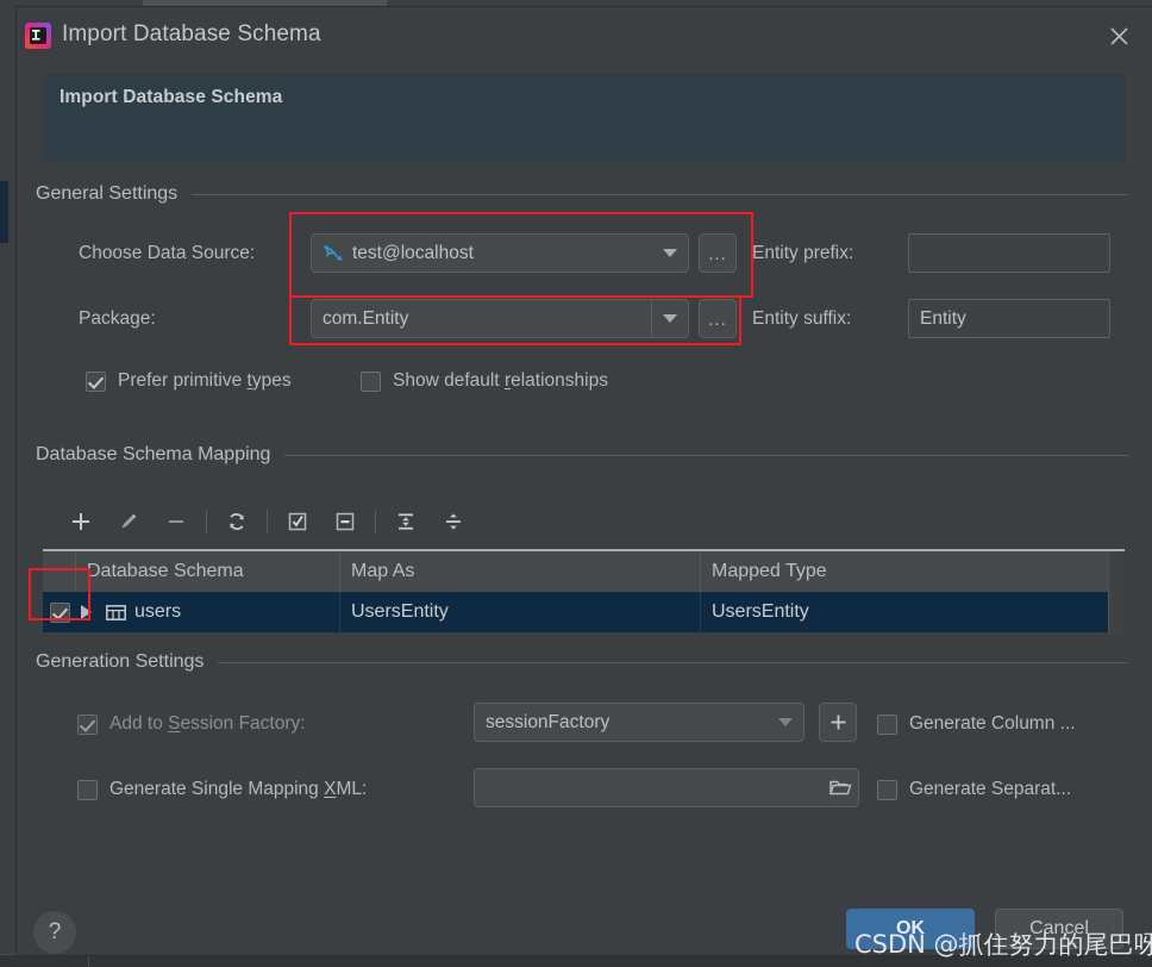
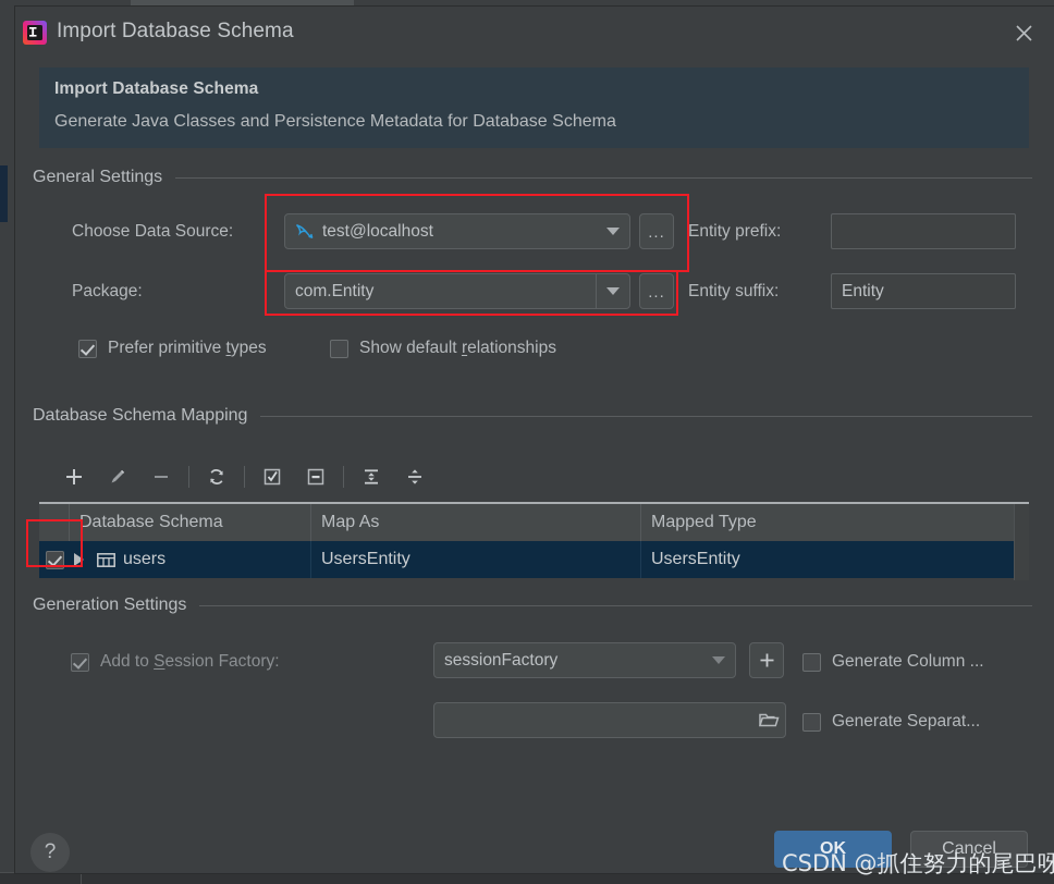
  Import Database Schema
  Import Database Schema
+ Generate Java Classes and Persistence Metadata for Database Schema
  General Settings
  Choose Data Source:
  test@localhost
  ...
  Entity prefix:
  Package:
  com.Entity
  ...
  Entity suffix:
  Entity
  Prefer primitive types
  Show default relationships
  Database Schema Mapping
  Database Schema
  Map As
  Mapped Type
  users
  UsersEntity
  UsersEntity
  Generation Settings
  Add to Session Factory:
  sessionFactory
  Generate Column ...
- Generate Single Mapping XML:
  Generate Separat...
  ?
  OK
  Cancel
  CSDN @抓住努力的尾巴呀
